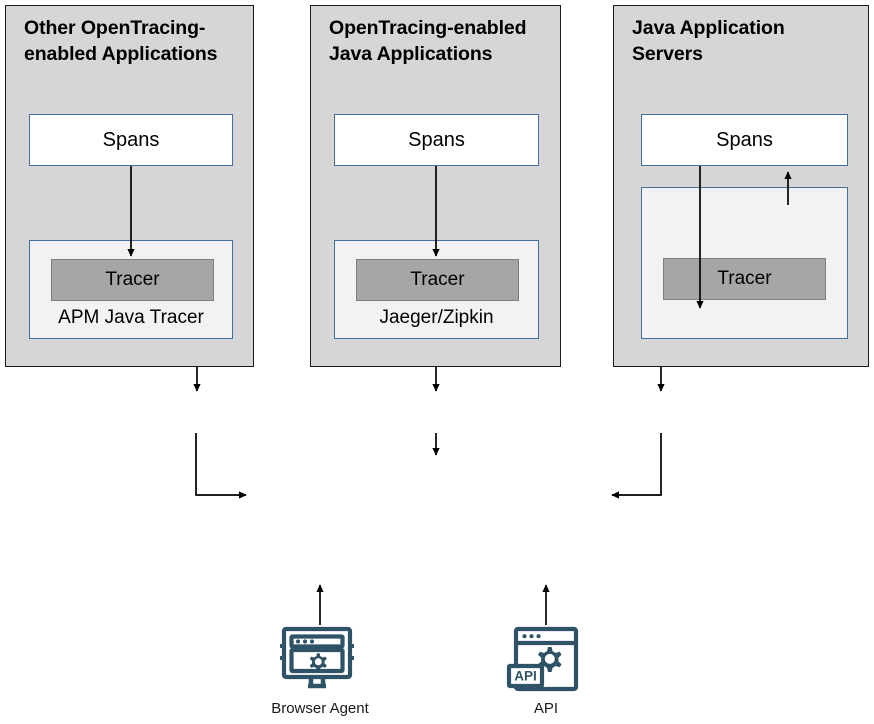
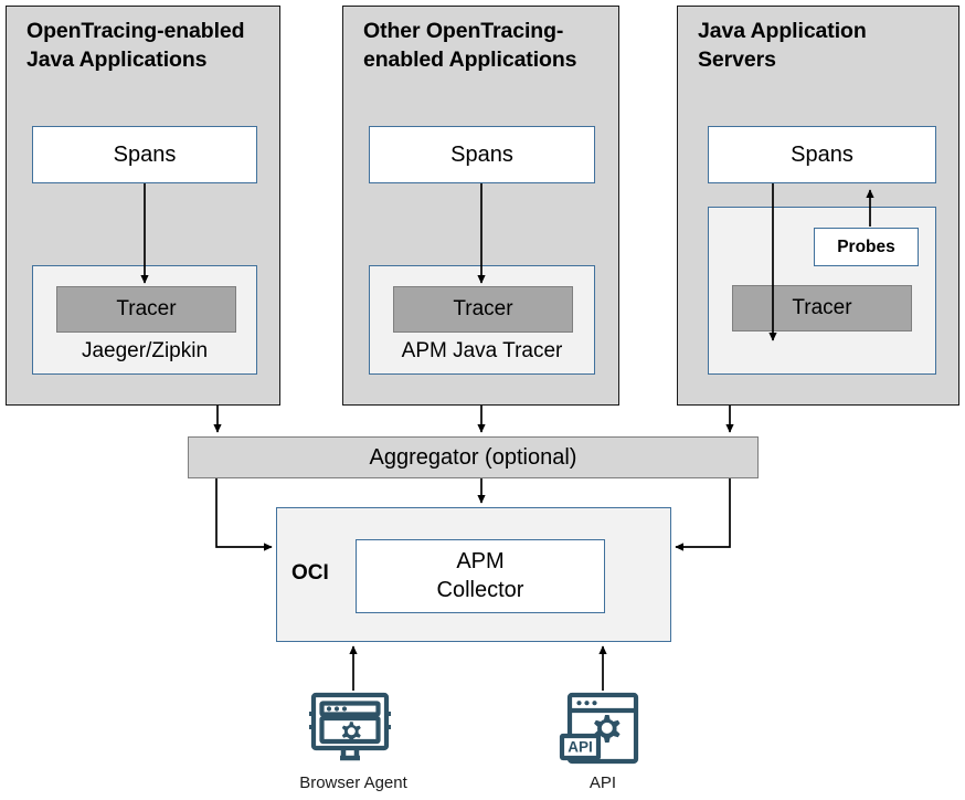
- Other OpenTracing-enabled Applications
+ OpenTracing-enabled Java Applications
  Spans
  Tracer
- APM Java Tracer
+ Jaeger/Zipkin
- OpenTracing-enabled Java Applications
+ Other OpenTracing-enabled Applications
  Spans
  Tracer
- Jaeger/Zipkin
+ APM Java Tracer
  Java Application Servers
  Spans
+ Probes
  Tracer
+ Aggregator (optional)
+ OCI
+ APM
+ Collector
  Browser Agent
  API
  API
